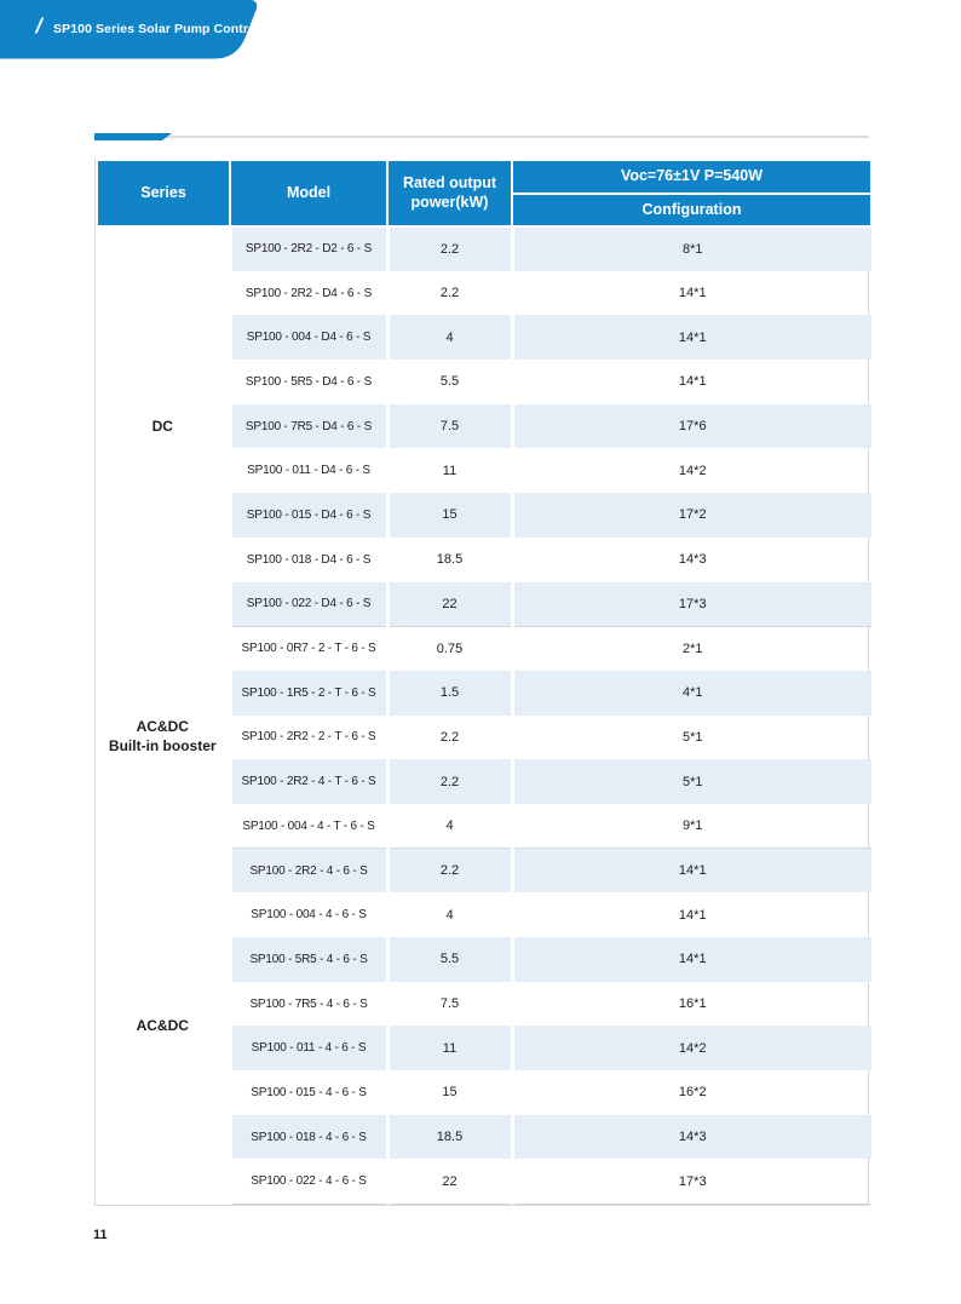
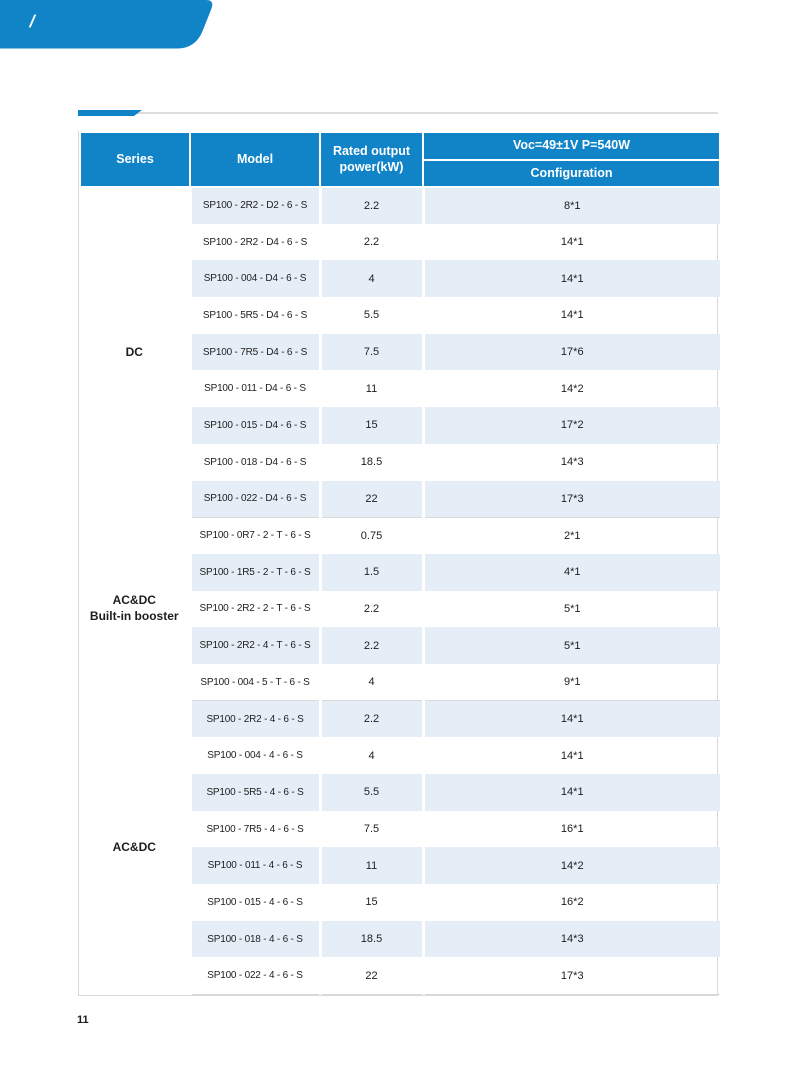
- SP100 Series Solar Pump Controller
- Series	Model	Rated output power(kW)	Voc=76±1V P=540W
+ Series	Model	Rated output power(kW)	Voc=49±1V P=540W
  Configuration
  DC	SP100 - 2R2 - D2 - 6 - S	2.2	8*1
  SP100 - 2R2 - D4 - 6 - S	2.2	14*1
  SP100 - 004 - D4 - 6 - S	4	14*1
  SP100 - 5R5 - D4 - 6 - S	5.5	14*1
  SP100 - 7R5 - D4 - 6 - S	7.5	17*6
  SP100 - 011 - D4 - 6 - S	11	14*2
  SP100 - 015 - D4 - 6 - S	15	17*2
  SP100 - 018 - D4 - 6 - S	18.5	14*3
  SP100 - 022 - D4 - 6 - S	22	17*3
  AC&DCBuilt-in booster	SP100 - 0R7 - 2 - T - 6 - S	0.75	2*1
  SP100 - 1R5 - 2 - T - 6 - S	1.5	4*1
  SP100 - 2R2 - 2 - T - 6 - S	2.2	5*1
  SP100 - 2R2 - 4 - T - 6 - S	2.2	5*1
- SP100 - 004 - 4 - T - 6 - S	4	9*1
+ SP100 - 004 - 5 - T - 6 - S	4	9*1
  AC&DC	SP100 - 2R2 - 4 - 6 - S	2.2	14*1
  SP100 - 004 - 4 - 6 - S	4	14*1
  SP100 - 5R5 - 4 - 6 - S	5.5	14*1
  SP100 - 7R5 - 4 - 6 - S	7.5	16*1
  SP100 - 011 - 4 - 6 - S	11	14*2
  SP100 - 015 - 4 - 6 - S	15	16*2
  SP100 - 018 - 4 - 6 - S	18.5	14*3
  SP100 - 022 - 4 - 6 - S	22	17*3
  11
